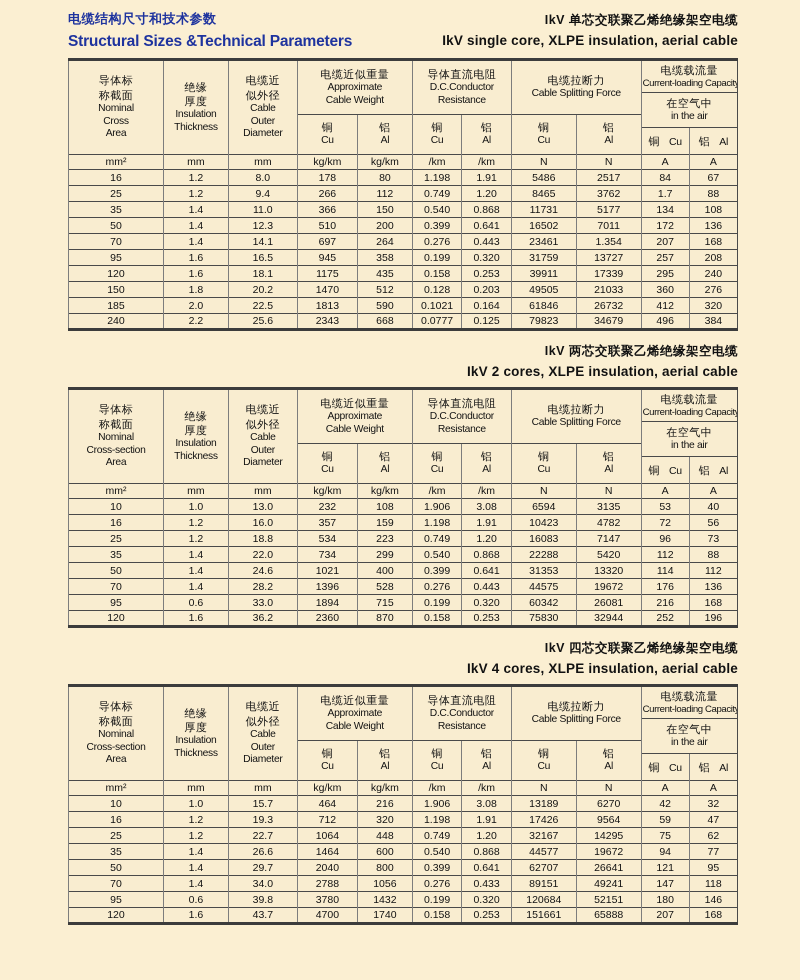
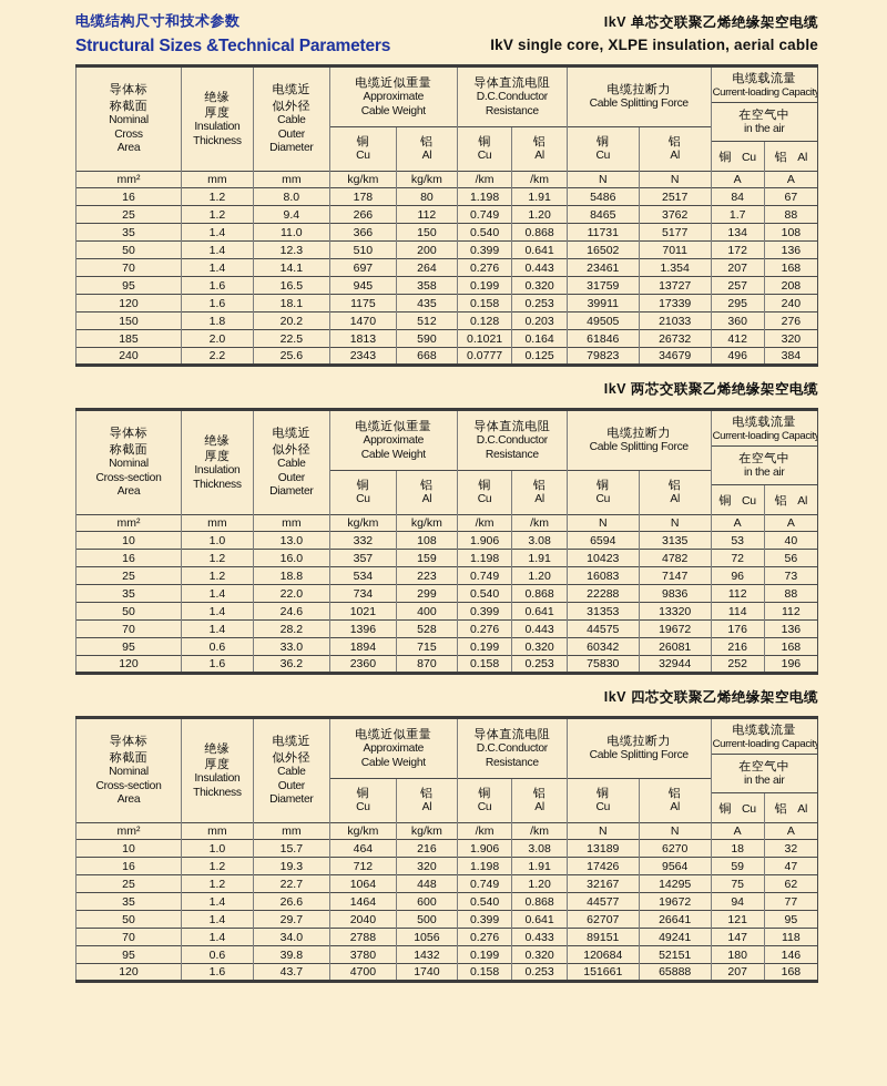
  电缆结构尺寸和技术参数
  Structural Sizes &Technical Parameters
  IkV 单芯交联聚乙烯绝缘架空电缆
  IkV single core, XLPE insulation, aerial cable
  导体标称截面NominalCrossArea	绝缘厚度InsulationThickness	电缆近似外径CableOuterDiameter	电缆近似重量ApproximateCable Weight	导体直流电阻D.C.ConductorResistance	电缆拉断力Cable Splitting Force	电缆载流量Current-loading Capacity
  在空气中in the air
  铜Cu	铝Al	铜Cu	铝Al	铜Cu	铝Al
  铜 Cu	铝 Al
  mm²	mm	mm	kg/km	kg/km	/km	/km	N	N	A	A
  16	1.2	8.0	178	80	1.198	1.91	5486	2517	84	67
  25	1.2	9.4	266	112	0.749	1.20	8465	3762	1.7	88
  35	1.4	11.0	366	150	0.540	0.868	11731	5177	134	108
  50	1.4	12.3	510	200	0.399	0.641	16502	7011	172	136
  70	1.4	14.1	697	264	0.276	0.443	23461	1.354	207	168
  95	1.6	16.5	945	358	0.199	0.320	31759	13727	257	208
  120	1.6	18.1	1175	435	0.158	0.253	39911	17339	295	240
  150	1.8	20.2	1470	512	0.128	0.203	49505	21033	360	276
  185	2.0	22.5	1813	590	0.1021	0.164	61846	26732	412	320
  240	2.2	25.6	2343	668	0.0777	0.125	79823	34679	496	384
  IkV 两芯交联聚乙烯绝缘架空电缆
- IkV 2 cores, XLPE insulation, aerial cable
  导体标称截面NominalCross-sectionArea	绝缘厚度InsulationThickness	电缆近似外径CableOuterDiameter	电缆近似重量ApproximateCable Weight	导体直流电阻D.C.ConductorResistance	电缆拉断力Cable Splitting Force	电缆载流量Current-loading Capacity
  在空气中in the air
  铜Cu	铝Al	铜Cu	铝Al	铜Cu	铝Al
  铜 Cu	铝 Al
  mm²	mm	mm	kg/km	kg/km	/km	/km	N	N	A	A
- 10	1.0	13.0	232	108	1.906	3.08	6594	3135	53	40
+ 10	1.0	13.0	332	108	1.906	3.08	6594	3135	53	40
  16	1.2	16.0	357	159	1.198	1.91	10423	4782	72	56
  25	1.2	18.8	534	223	0.749	1.20	16083	7147	96	73
- 35	1.4	22.0	734	299	0.540	0.868	22288	5420	112	88
+ 35	1.4	22.0	734	299	0.540	0.868	22288	9836	112	88
  50	1.4	24.6	1021	400	0.399	0.641	31353	13320	114	112
  70	1.4	28.2	1396	528	0.276	0.443	44575	19672	176	136
  95	0.6	33.0	1894	715	0.199	0.320	60342	26081	216	168
  120	1.6	36.2	2360	870	0.158	0.253	75830	32944	252	196
  IkV 四芯交联聚乙烯绝缘架空电缆
- IkV 4 cores, XLPE insulation, aerial cable
  导体标称截面NominalCross-sectionArea	绝缘厚度InsulationThickness	电缆近似外径CableOuterDiameter	电缆近似重量ApproximateCable Weight	导体直流电阻D.C.ConductorResistance	电缆拉断力Cable Splitting Force	电缆载流量Current-loading Capacity
  在空气中in the air
  铜Cu	铝Al	铜Cu	铝Al	铜Cu	铝Al
  铜 Cu	铝 Al
  mm²	mm	mm	kg/km	kg/km	/km	/km	N	N	A	A
- 10	1.0	15.7	464	216	1.906	3.08	13189	6270	42	32
+ 10	1.0	15.7	464	216	1.906	3.08	13189	6270	18	32
  16	1.2	19.3	712	320	1.198	1.91	17426	9564	59	47
  25	1.2	22.7	1064	448	0.749	1.20	32167	14295	75	62
  35	1.4	26.6	1464	600	0.540	0.868	44577	19672	94	77
- 50	1.4	29.7	2040	800	0.399	0.641	62707	26641	121	95
+ 50	1.4	29.7	2040	500	0.399	0.641	62707	26641	121	95
  70	1.4	34.0	2788	1056	0.276	0.433	89151	49241	147	118
  95	0.6	39.8	3780	1432	0.199	0.320	120684	52151	180	146
  120	1.6	43.7	4700	1740	0.158	0.253	151661	65888	207	168
